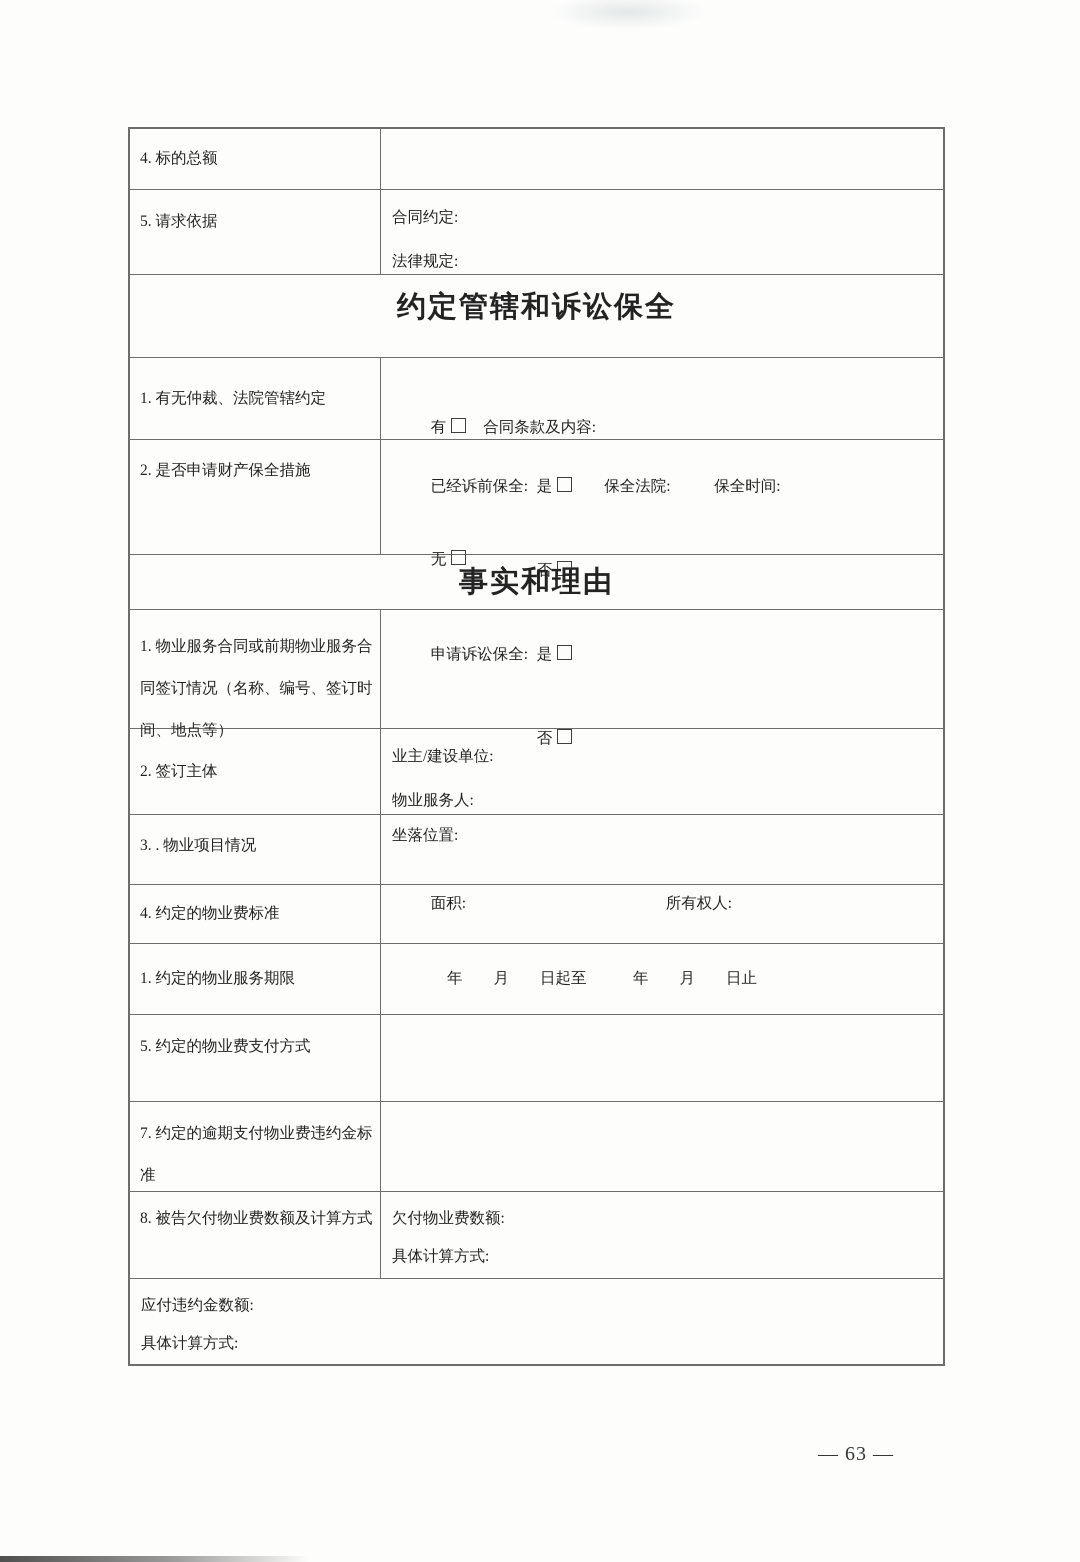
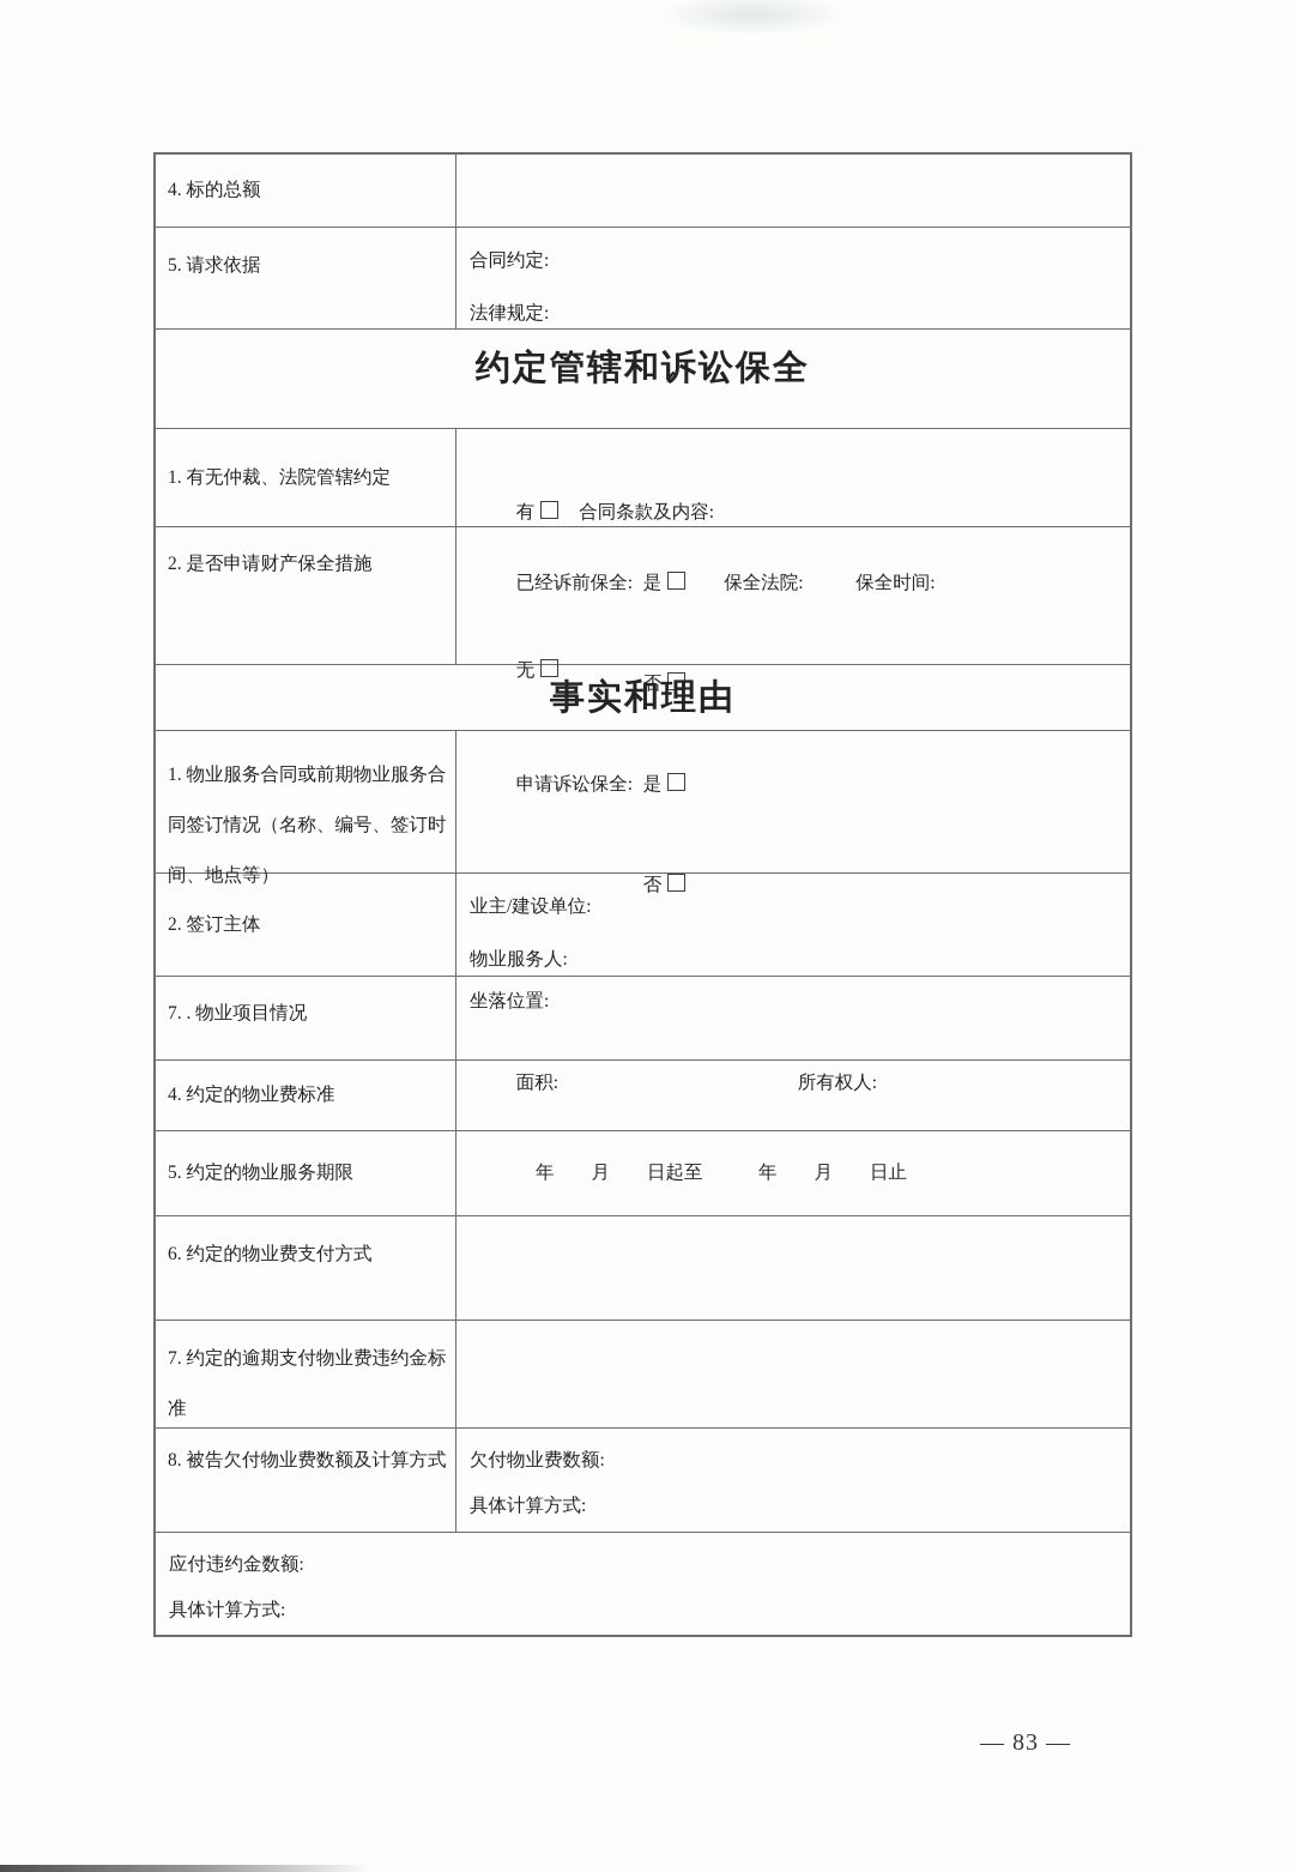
  4. 标的总额
  5. 请求依据
  合同约定:
  法律规定:
  约定管辖和诉讼保全
  1. 有无仲裁、法院管辖约定
  有 合同条款及内容:
  无
  2. 是否申请财产保全措施
  已经诉前保全: 是 保全法院: 保全时间:
  否
  申请诉讼保全: 是
  否
  事实和理由
  1. 物业服务合同或前期物业服务合同签订情况（名称、编号、签订时间、地点等）
  2. 签订主体
  业主/建设单位:
  物业服务人:
- 3. . 物业项目情况
+ 7. . 物业项目情况
  坐落位置:
  面积: 所有权人:
  4. 约定的物业费标准
- 1. 约定的物业服务期限
+ 5. 约定的物业服务期限
  年 月 日起至 年 月 日止
- 5. 约定的物业费支付方式
+ 6. 约定的物业费支付方式
  7. 约定的逾期支付物业费违约金标准
  8. 被告欠付物业费数额及计算方式
  欠付物业费数额:
  具体计算方式:
  应付违约金数额:
  具体计算方式:
- — 63 —
+ — 83 —
